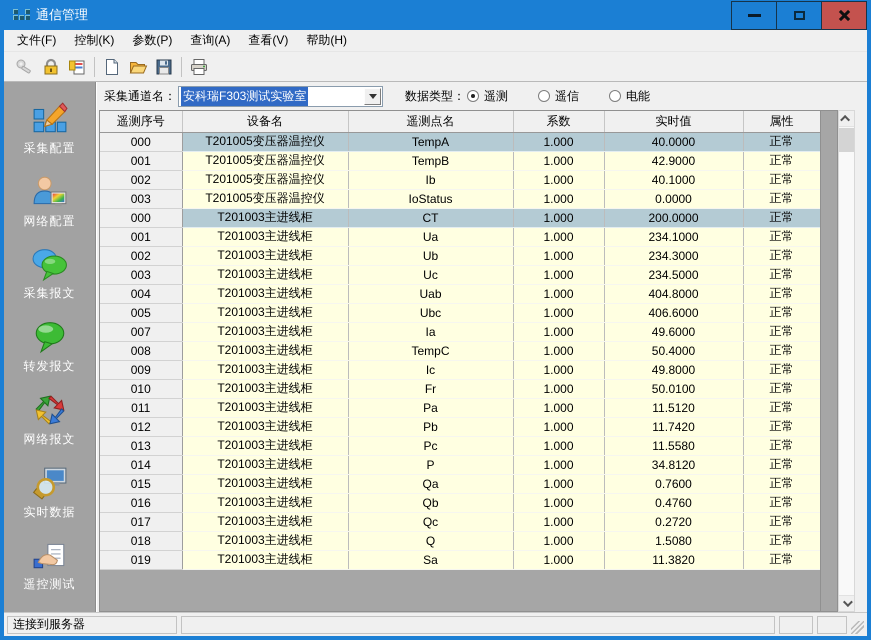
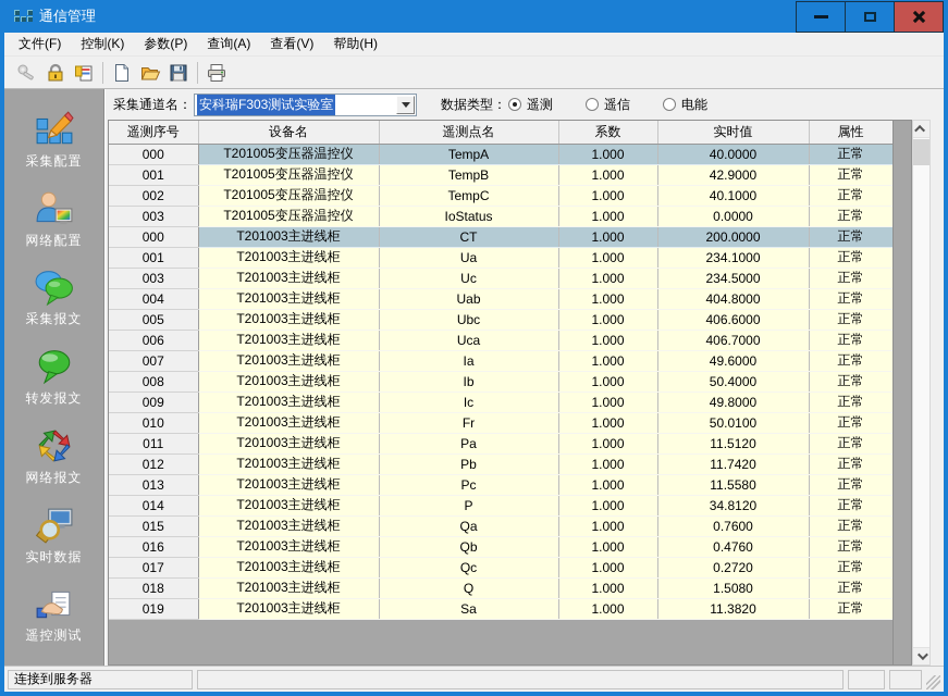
  通信管理
  文件(F)
  控制(K)
  参数(P)
  查询(A)
  查看(V)
  帮助(H)
  采集配置
  网络配置
  采集报文
  转发报文
  网络报文
  实时数据
  遥控测试
  采集通道名：
  安科瑞F303测试实验室
  数据类型：
  遥测
  遥信
  电能
  遥测序号	设备名	遥测点名	系数	实时值	属性
  000	T201005变压器温控仪	TempA	1.000	40.0000	正常
  001	T201005变压器温控仪	TempB	1.000	42.9000	正常
- 002	T201005变压器温控仪	Ib	1.000	40.1000	正常
+ 002	T201005变压器温控仪	TempC	1.000	40.1000	正常
  003	T201005变压器温控仪	IoStatus	1.000	0.0000	正常
  000	T201003主进线柜	CT	1.000	200.0000	正常
  001	T201003主进线柜	Ua	1.000	234.1000	正常
- 002	T201003主进线柜	Ub	1.000	234.3000	正常
  003	T201003主进线柜	Uc	1.000	234.5000	正常
  004	T201003主进线柜	Uab	1.000	404.8000	正常
  005	T201003主进线柜	Ubc	1.000	406.6000	正常
+ 006	T201003主进线柜	Uca	1.000	406.7000	正常
  007	T201003主进线柜	Ia	1.000	49.6000	正常
- 008	T201003主进线柜	TempC	1.000	50.4000	正常
+ 008	T201003主进线柜	Ib	1.000	50.4000	正常
  009	T201003主进线柜	Ic	1.000	49.8000	正常
  010	T201003主进线柜	Fr	1.000	50.0100	正常
  011	T201003主进线柜	Pa	1.000	11.5120	正常
  012	T201003主进线柜	Pb	1.000	11.7420	正常
  013	T201003主进线柜	Pc	1.000	11.5580	正常
  014	T201003主进线柜	P	1.000	34.8120	正常
  015	T201003主进线柜	Qa	1.000	0.7600	正常
  016	T201003主进线柜	Qb	1.000	0.4760	正常
  017	T201003主进线柜	Qc	1.000	0.2720	正常
  018	T201003主进线柜	Q	1.000	1.5080	正常
  019	T201003主进线柜	Sa	1.000	11.3820	正常
  连接到服务器
